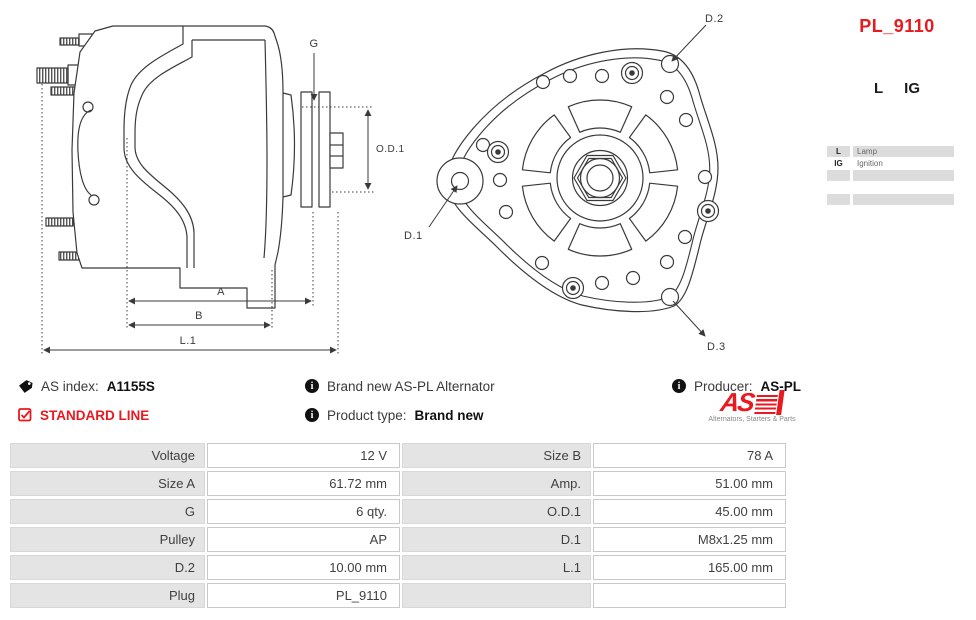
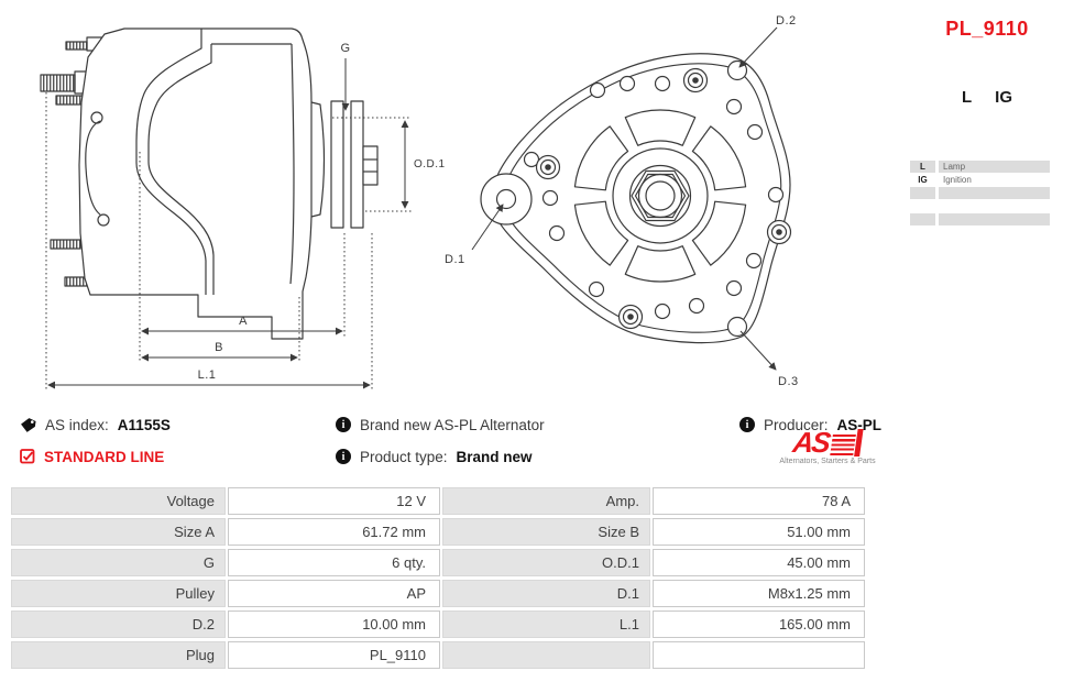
  G
  O.D.1
  A
  B
  L.1
  D.2
  D.1
  D.3
  PL_9110
  L
  IG
  L
  Lamp
  IG
  Ignition
  AS index:
  A1155S
  i
  Brand new AS-PL Alternator
  i
  Producer:
  AS-PL
  STANDARD LINE
  i
  Product type:
  Brand new
  Voltage
  12 V
- Size B
+ Amp.
  78 A
  Size A
  61.72 mm
- Amp.
+ Size B
  51.00 mm
  G
  6 qty.
  O.D.1
  45.00 mm
  Pulley
  AP
  D.1
  M8x1.25 mm
  D.2
  10.00 mm
  L.1
  165.00 mm
  Plug
  PL_9110
